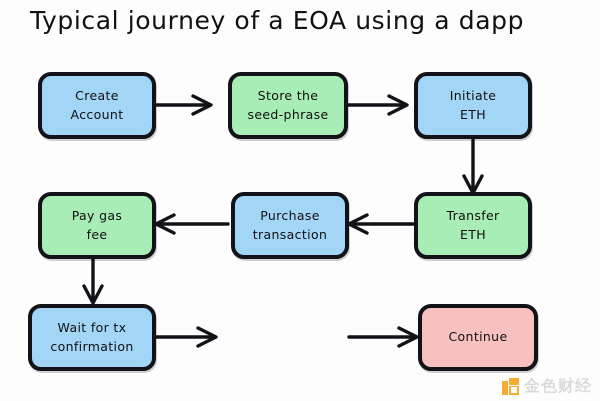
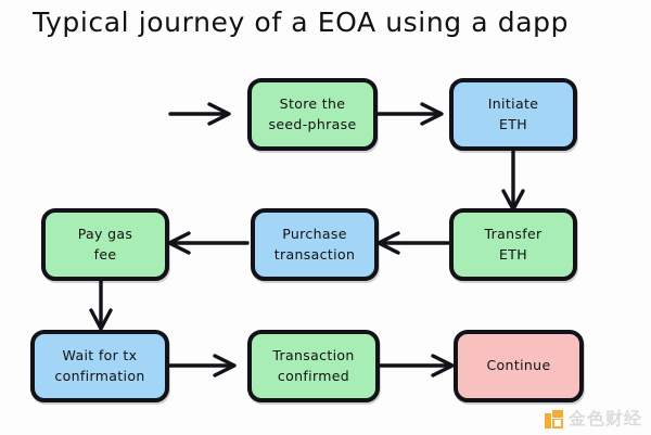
  Typical journey of a EOA using a dapp
- Create
- Account
  Store the
  seed-phrase
  Initiate
  ETH
  Transfer
  ETH
  Purchase
  transaction
  Pay gas
  fee
  Wait for tx
  confirmation
+ Transaction
+ confirmed
  Continue
  金色财经
